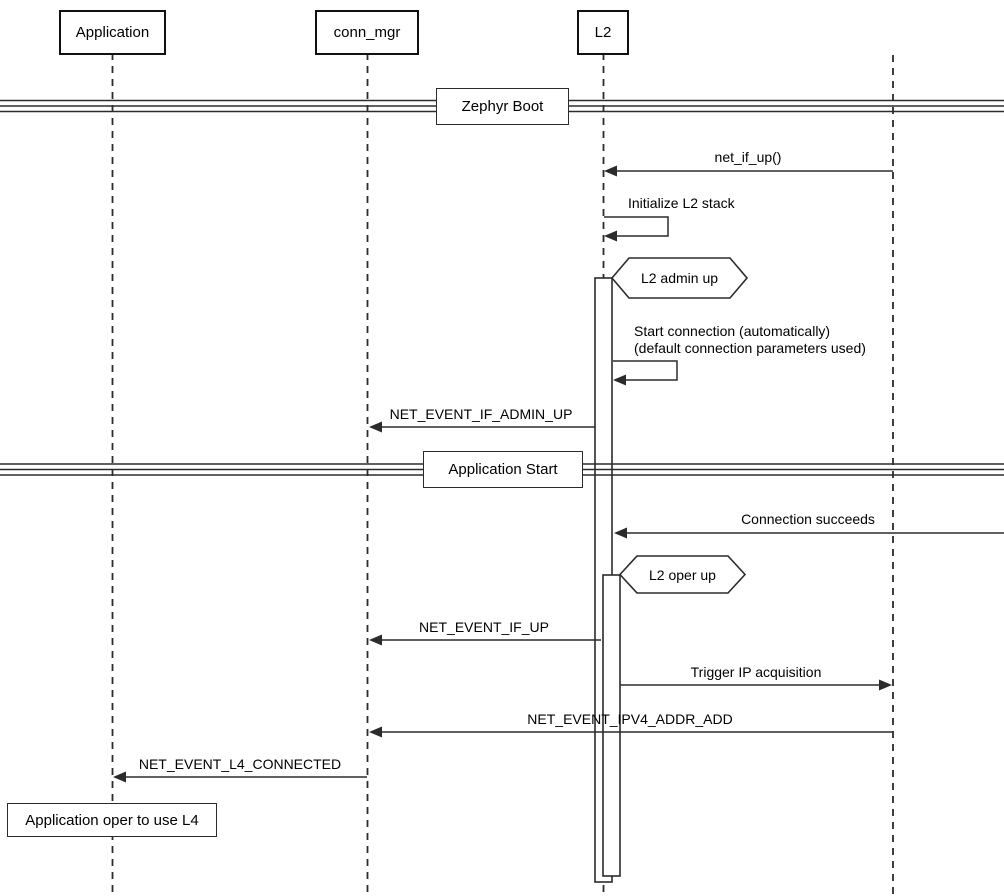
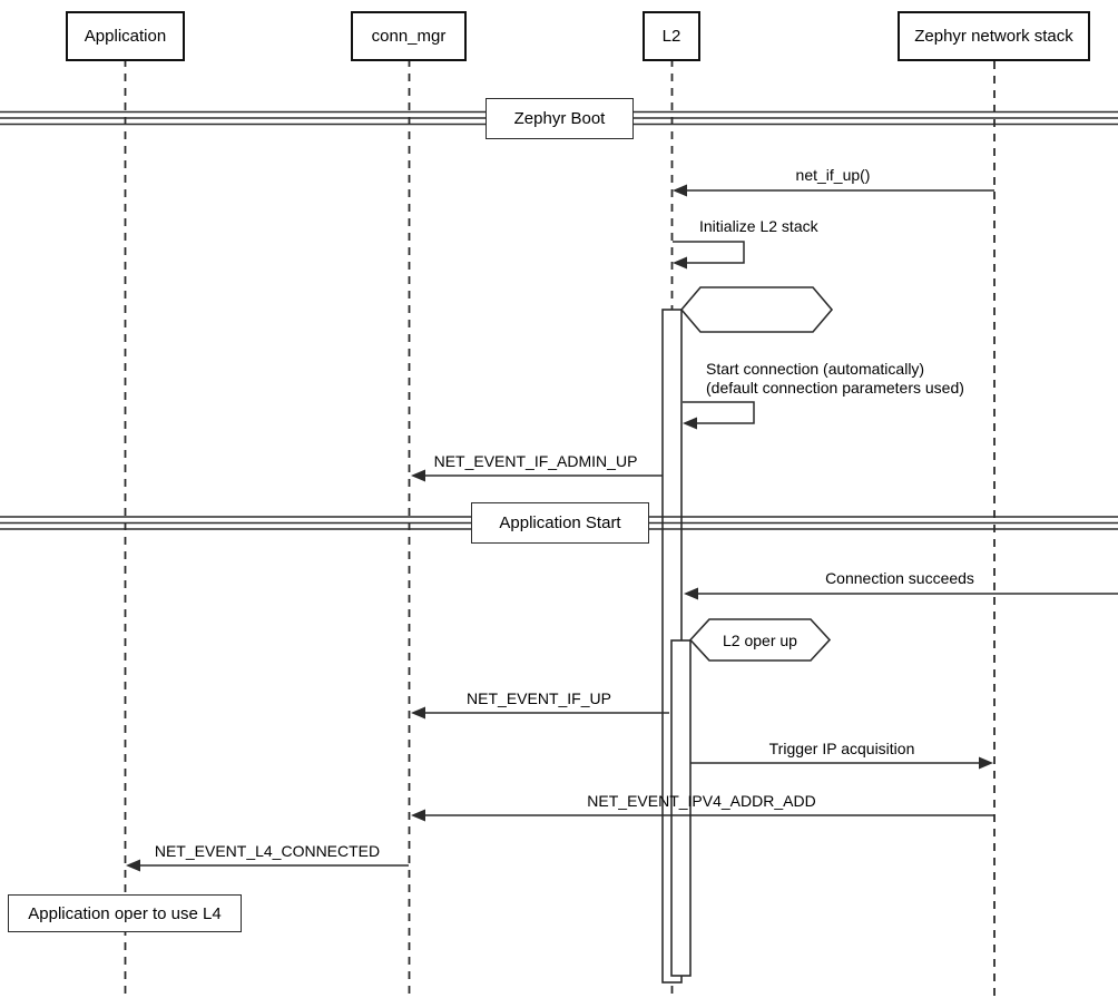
  Application
  conn_mgr
  L2
+ Zephyr network stack
  Zephyr Boot
  Application Start
- L2 admin up
  L2 oper up
  Application oper to use L4
  net_if_up()
  Initialize L2 stack
  Start connection (automatically)
  (default connection parameters used)
  NET_EVENT_IF_ADMIN_UP
  Connection succeeds
  NET_EVENT_IF_UP
  Trigger IP acquisition
  NET_EVENT_IPV4_ADDR_ADD
  NET_EVENT_L4_CONNECTED
